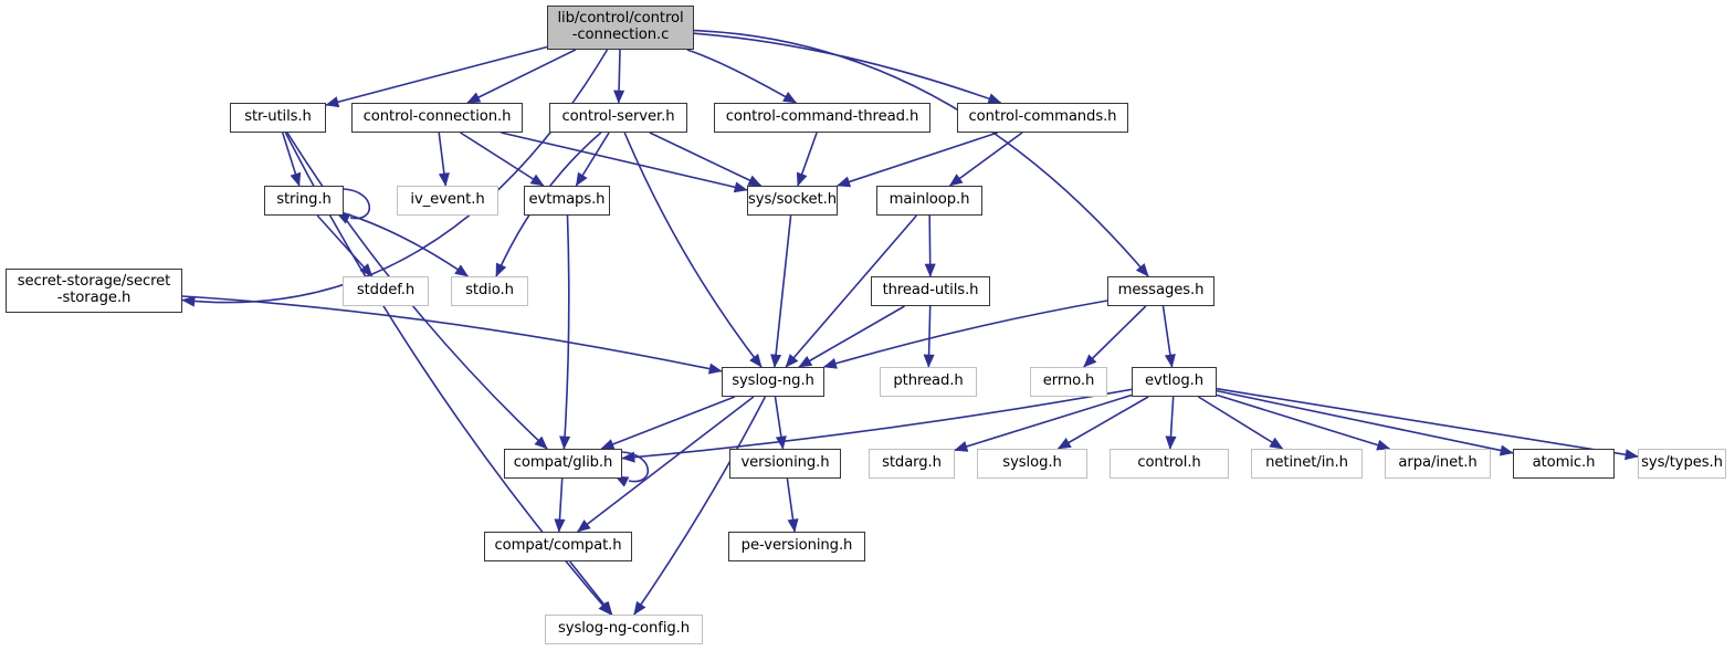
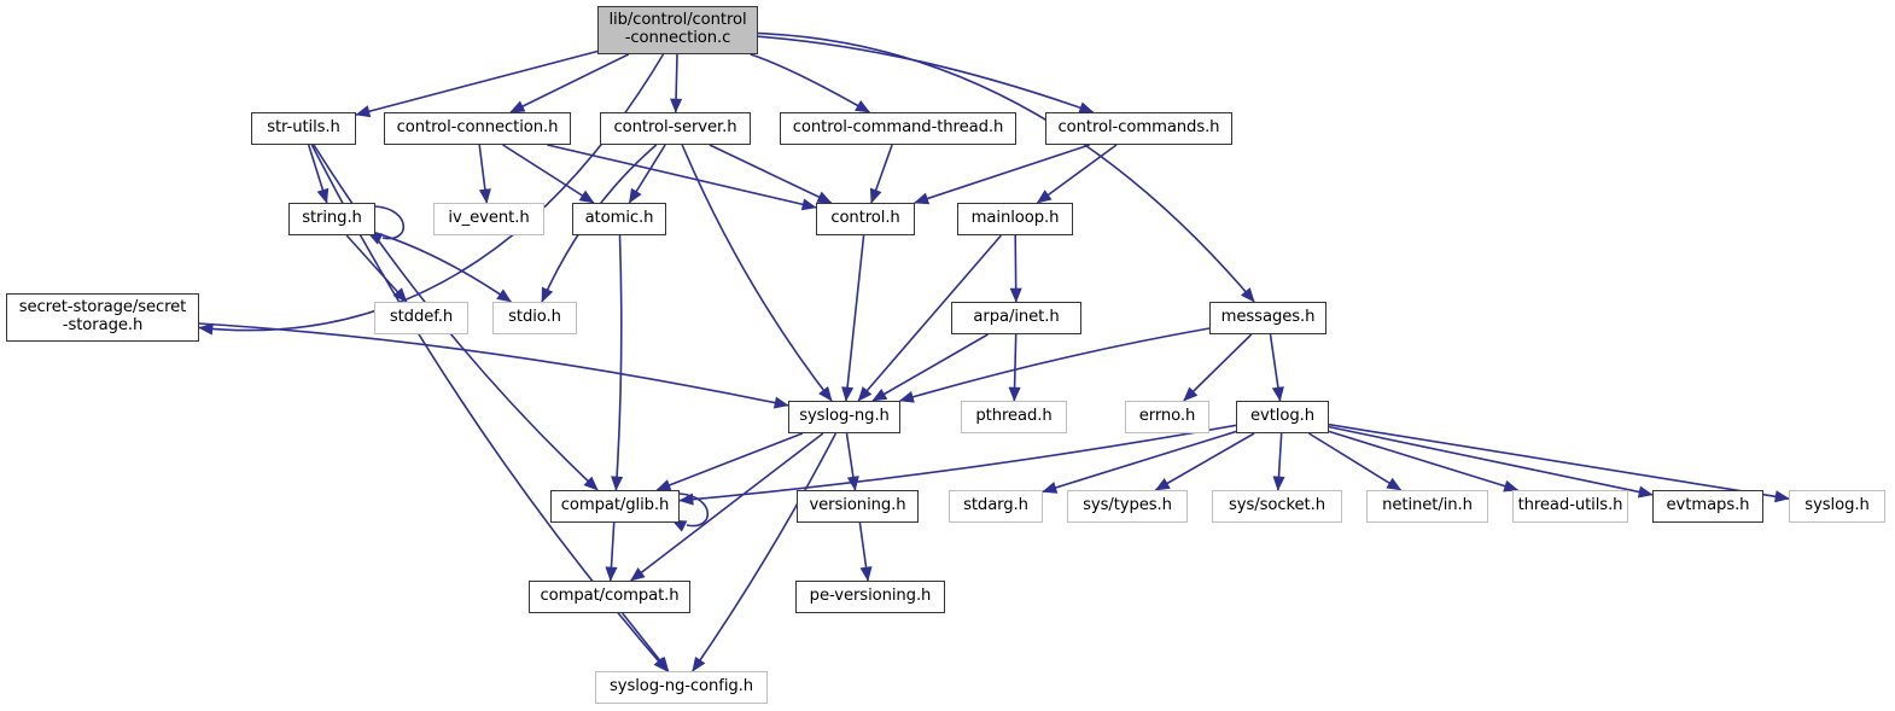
  lib/control/control
  -connection.c
  str-utils.h
  control-connection.h
  control-server.h
  control-command-thread.h
  control-commands.h
  string.h
  iv_event.h
- evtmaps.h
+ atomic.h
- sys/socket.h
+ control.h
  mainloop.h
  secret-storage/secret
  -storage.h
  stddef.h
  stdio.h
- thread-utils.h
+ arpa/inet.h
  messages.h
  syslog-ng.h
  pthread.h
  errno.h
  evtlog.h
  compat/glib.h
  versioning.h
  stdarg.h
- syslog.h
+ sys/types.h
- control.h
+ sys/socket.h
  netinet/in.h
- arpa/inet.h
+ thread-utils.h
- atomic.h
+ evtmaps.h
- sys/types.h
+ syslog.h
  compat/compat.h
  pe-versioning.h
  syslog-ng-config.h
